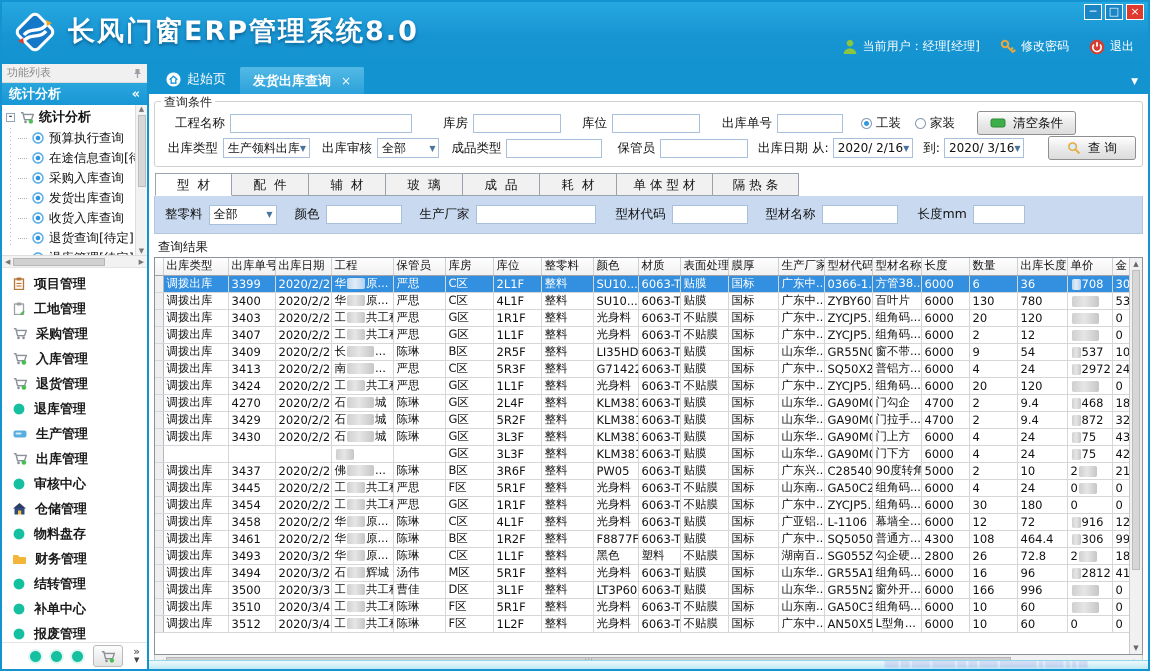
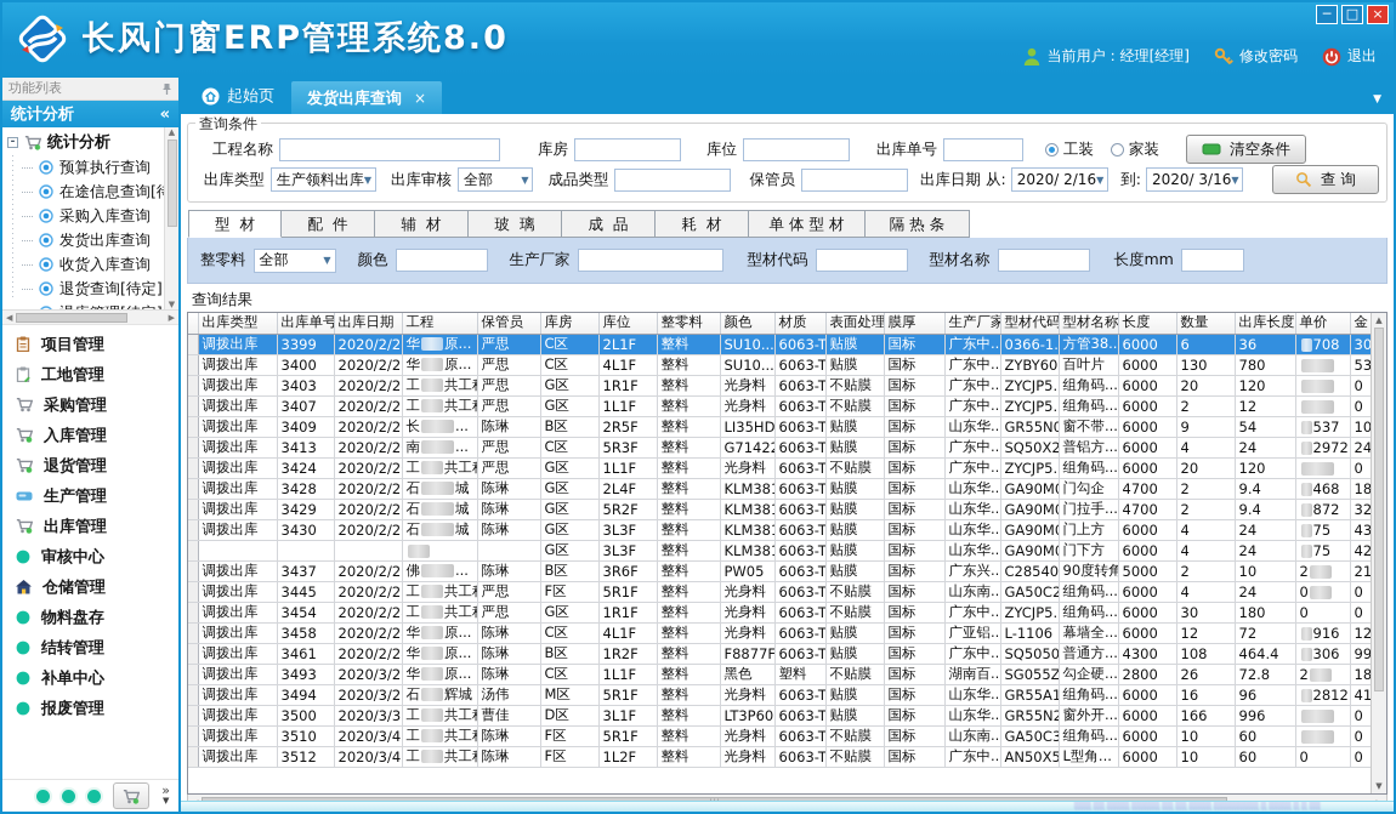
  长风门窗ERP管理系统8.0
  ─
  □
  ×
  当前用户：经理[经理]
  修改密码
  退出
  功能列表
  统计分析
  «
  -
  统计分析
  预算执行查询
  在途信息查询[
  采购入库查询
  发货出库查询
  收货入库查询
  退货查询[待定]
  ▲
  ▼
  ◀
  ▶
  项目管理
  工地管理
  采购管理
  入库管理
  退货管理
- 退库管理
  生产管理
  出库管理
  审核中心
  仓储管理
  物料盘存
- 财务管理
  结转管理
  补单中心
  报废管理
  »
  ▼
  起始页
  发货出库查询
  ×
  ▼
  查询条件
  工程名称
  库房
  库位
  出库单号
  工装
  家装
  清空条件
  出库类型
  生产领料出库
  ▼
  出库审核
  全部
  ▼
  成品类型
  保管员
  出库日期 从:
  2020/ 2/16
  ▼
  到:
  2020/ 3/16
  ▼
  查 询
  型 材
  配 件
  辅 材
  玻 璃
  成 品
  耗 材
  单 体 型 材
  隔 热 条
  整零料
  全部
  ▼
  颜色
  生产厂家
  型材代码
  型材名称
  长度mm
  查询结果
  	出库类型	出库单号	出库日期	工程	保管员	库房	库位	整零料	颜色	材质	表面处理	膜厚	生产厂家	型材代码	型材名称	长度	数量	出库长度	单价	金
  	调拨出库	3399	2020/2/2	华 原...	严思	C区	2L1F	整料	SU10...	6063-T	贴膜	国标	广东中..	0366-1.	方管38..	6000	6	36	708	30
  	调拨出库	3400	2020/2/2	华 原...	严思	C区	4L1F	整料	SU10...	6063-T	贴膜	国标	广东中..	ZYBY60	百叶片	6000	130	780		53
  	调拨出库	3403	2020/2/2	工 共工	严思	G区	1R1F	整料	光身料	6063-T	不贴膜	国标	广东中..	ZYCJP5.	组角码...	6000	20	120		0
  	调拨出库	3407	2020/2/2	工 共工	严思	G区	1L1F	整料	光身料	6063-T	不贴膜	国标	广东中..	ZYCJP5.	组角码...	6000	2	12		0
  	调拨出库	3409	2020/2/2	长 ...	陈琳	B区	2R5F	整料	LI35HD	6063-T	贴膜	国标	山东华..	GR55N0	窗不带...	6000	9	54	537	10
  	调拨出库	3413	2020/2/2	南 ...	严思	C区	5R3F	整料	G7142	6063-T	贴膜	国标	广东中..	SQ50X2	普铝方...	6000	4	24	2972	24
  	调拨出库	3424	2020/2/2	工 共工	严思	G区	1L1F	整料	光身料	6063-T	不贴膜	国标	广东中..	ZYCJP5.	组角码...	6000	20	120		0
- 	调拨出库	4270	2020/2/2	石 城	陈琳	G区	2L4F	整料	KLM38	6063-T	贴膜	国标	山东华..	GA90M	门勾企	4700	2	9.4	468	18
+ 	调拨出库	3428	2020/2/2	石 城	陈琳	G区	2L4F	整料	KLM38	6063-T	贴膜	国标	山东华..	GA90M	门勾企	4700	2	9.4	468	18
  	调拨出库	3429	2020/2/2	石 城	陈琳	G区	5R2F	整料	KLM38	6063-T	贴膜	国标	山东华..	GA90M	门拉手...	4700	2	9.4	872	32
  	调拨出库	3430	2020/2/2	石 城	陈琳	G区	3L3F	整料	KLM38	6063-T	贴膜	国标	山东华..	GA90M	门上方	6000	4	24	75	43
  						G区	3L3F	整料	KLM38	6063-T	贴膜	国标	山东华..	GA90M	门下方	6000	4	24	75	42
  	调拨出库	3437	2020/2/2	佛 ...	陈琳	B区	3R6F	整料	PW05	6063-T	贴膜	国标	广东兴..	C28540	90度转角	5000	2	10	2	21
  	调拨出库	3445	2020/2/2	工 共工	严思	F区	5R1F	整料	光身料	6063-T	不贴膜	国标	山东南..	GA50C2	组角码...	6000	4	24	0	0
  	调拨出库	3454	2020/2/2	工 共工	严思	G区	1R1F	整料	光身料	6063-T	不贴膜	国标	广东中..	ZYCJP5.	组角码...	6000	30	180	0	0
  	调拨出库	3458	2020/2/2	华 原...	陈琳	C区	4L1F	整料	光身料	6063-T	贴膜	国标	广亚铝..	L-1106	幕墙全...	6000	12	72	916	12
  	调拨出库	3461	2020/2/2	华 原...	陈琳	B区	1R2F	整料	F8877F	6063-T	贴膜	国标	广东中..	SQ5050	普通方...	4300	108	464.4	306	99
  	调拨出库	3493	2020/3/2	华 原...	陈琳	C区	1L1F	整料	黑色	塑料	不贴膜	国标	湖南百..	SG055Z	勾企硬...	2800	26	72.8	2	18
  	调拨出库	3494	2020/3/2	石 辉城	汤伟	M区	5R1F	整料	光身料	6063-T	贴膜	国标	山东华..	GR55A1	组角码...	6000	16	96	2812	41
  	调拨出库	3500	2020/3/3	工 共工	曹佳	D区	3L1F	整料	LT3P60	6063-T	贴膜	国标	山东华..	GR55N2	窗外开...	6000	166	996		0
  	调拨出库	3510	2020/3/4	工 共工	陈琳	F区	5R1F	整料	光身料	6063-T	不贴膜	国标	山东南..	GA50C3	组角码...	6000	10	60		0
  	调拨出库	3512	2020/3/4	工 共工	陈琳	F区	1L2F	整料	光身料	6063-T	不贴膜	国标	广东中..	AN50X5	L型角...	6000	10	60	0	0
  ▲
  ▼
